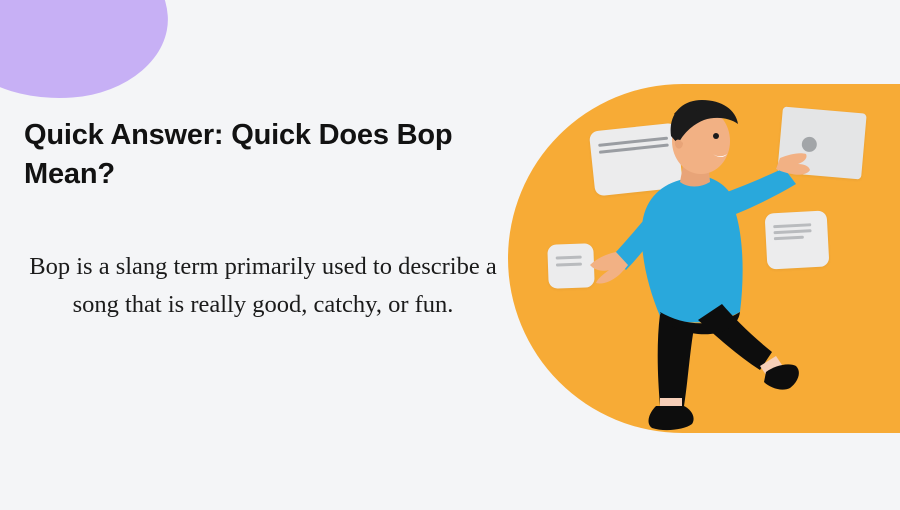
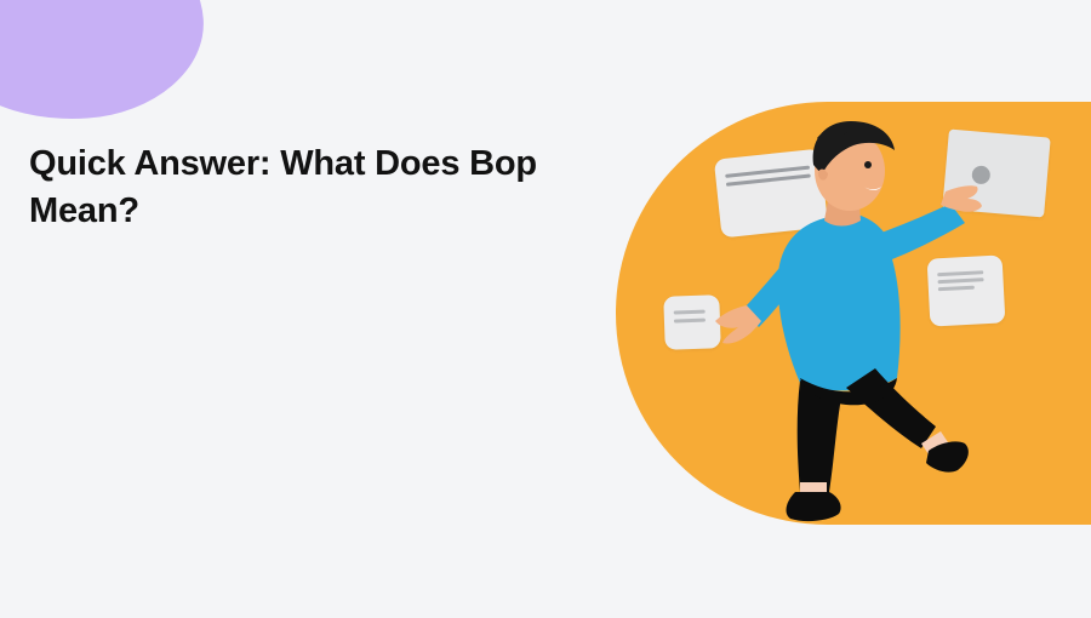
- Quick Answer: Quick Does Bop Mean?
+ Quick Answer: What Does Bop Mean?
- Bop is a slang term primarily used to describe a song that is really good, catchy, or fun.
